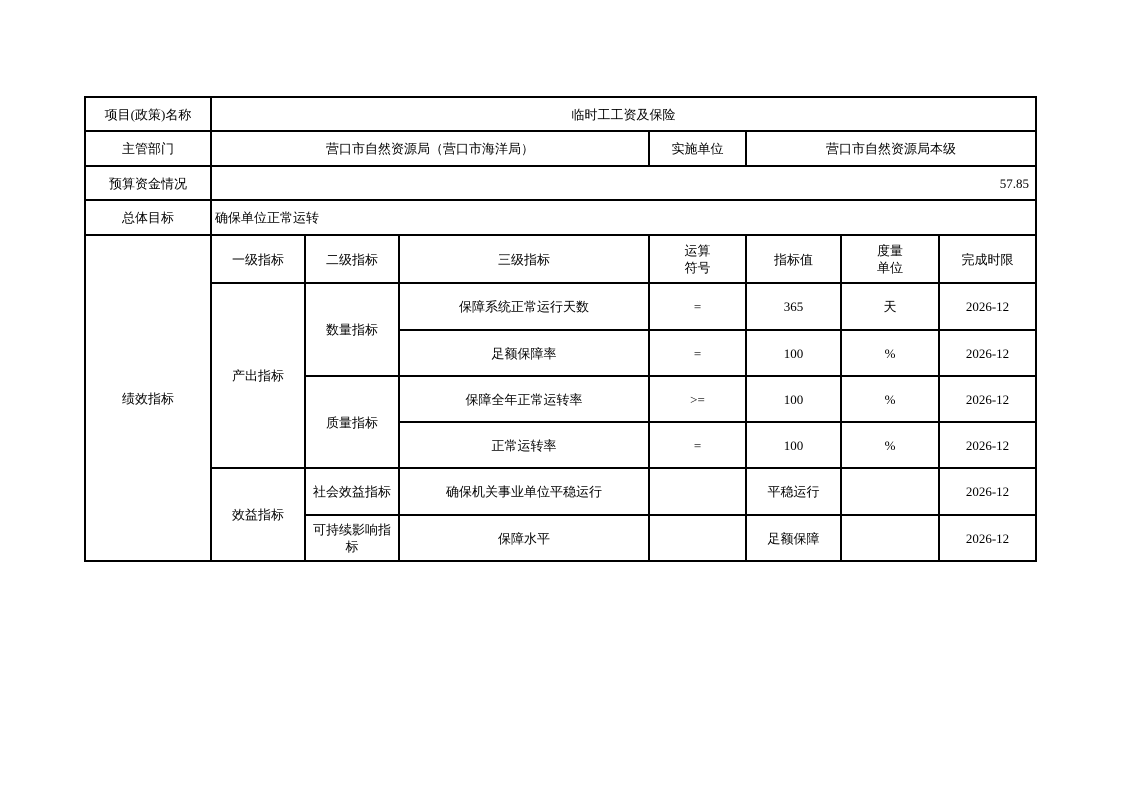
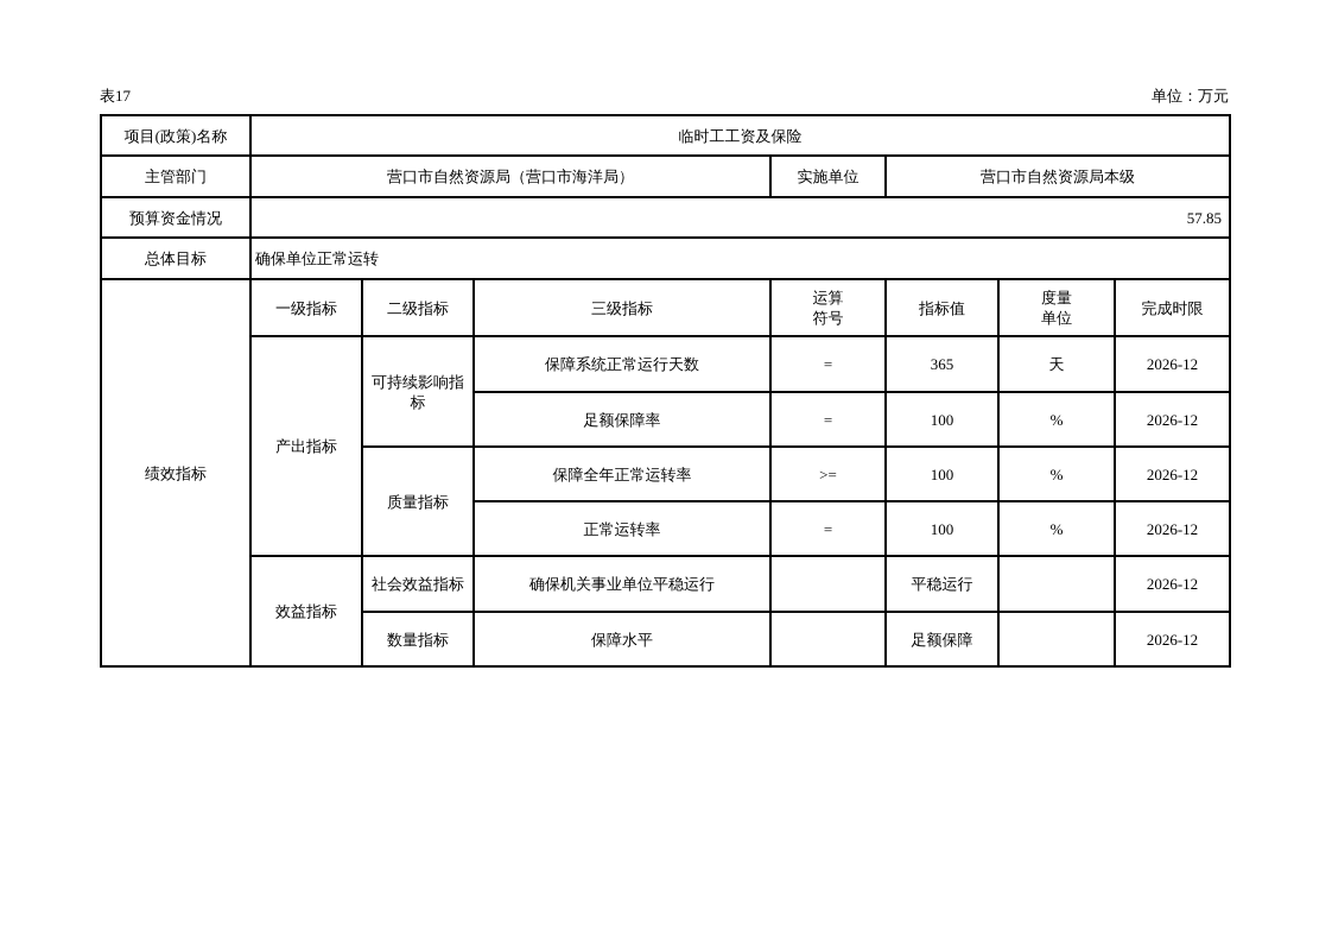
+ 表17
+ 单位：万元
  项目(政策)名称	临时工工资及保险
  主管部门	营口市自然资源局（营口市海洋局）	实施单位	营口市自然资源局本级
  预算资金情况	57.85
  总体目标	确保单位正常运转
  绩效指标	一级指标	二级指标	三级指标	运算 符号	指标值	度量 单位	完成时限
- 产出指标	数量指标	保障系统正常运行天数	=	365	天	2026-12
+ 产出指标	可持续影响指标	保障系统正常运行天数	=	365	天	2026-12
  足额保障率	=	100	%	2026-12
  质量指标	保障全年正常运转率	>=	100	%	2026-12
  正常运转率	=	100	%	2026-12
  效益指标	社会效益指标	确保机关事业单位平稳运行		平稳运行		2026-12
- 可持续影响指标	保障水平		足额保障		2026-12
+ 数量指标	保障水平		足额保障		2026-12
